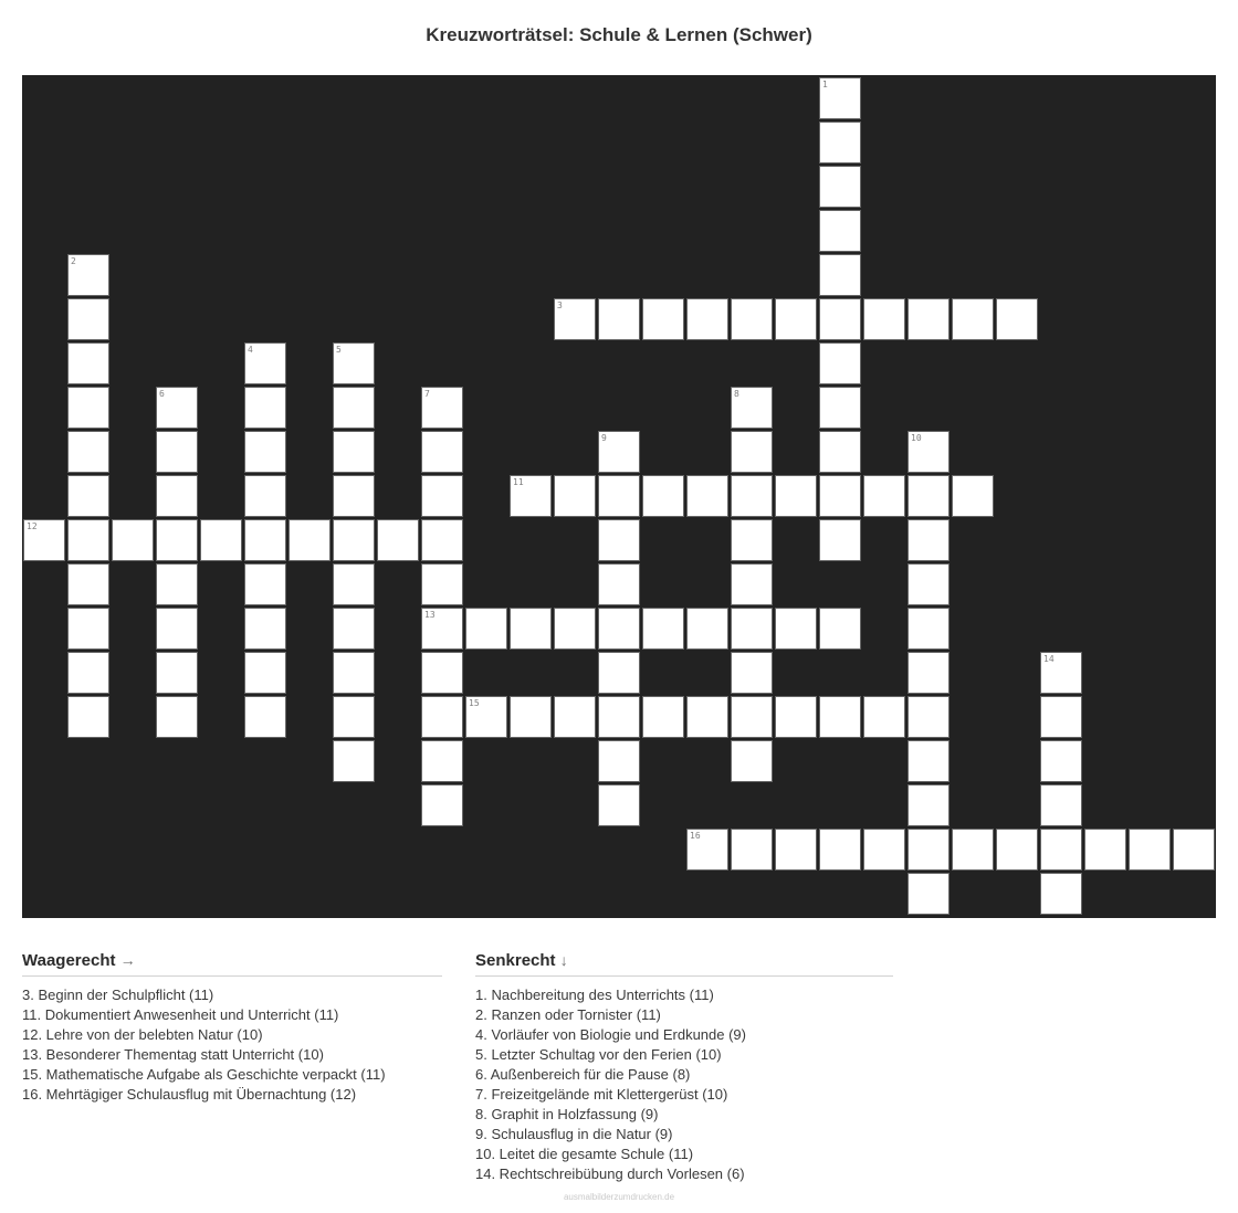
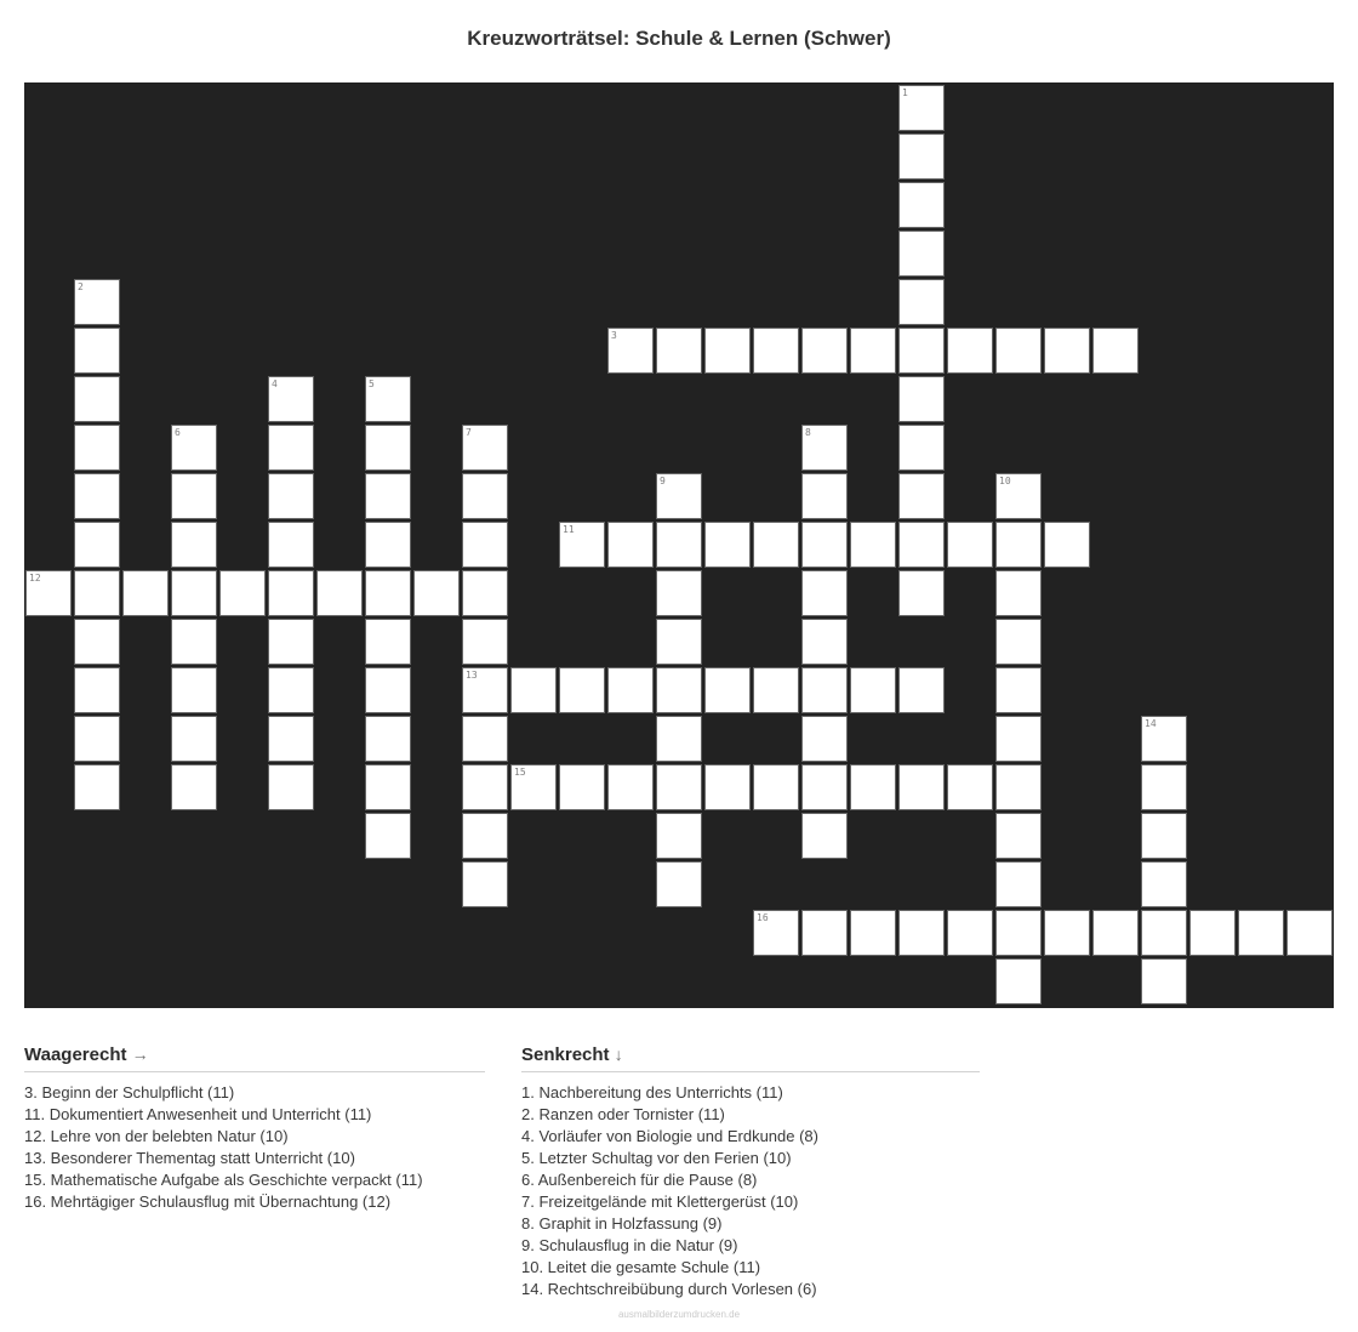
  Kreuzworträtsel: Schule & Lernen (Schwer)
  1
  2
  3
  4
  5
  6
  7
  13
  8
  9
  10
  11
  12
  14
  15
  16
  Waagerecht →
  3. Beginn der Schulpflicht (11)
  11. Dokumentiert Anwesenheit und Unterricht (11)
  12. Lehre von der belebten Natur (10)
  13. Besonderer Thementag statt Unterricht (10)
  15. Mathematische Aufgabe als Geschichte verpackt (11)
  16. Mehrtägiger Schulausflug mit Übernachtung (12)
  Senkrecht ↓
  1. Nachbereitung des Unterrichts (11)
  2. Ranzen oder Tornister (11)
- 4. Vorläufer von Biologie und Erdkunde (9)
+ 4. Vorläufer von Biologie und Erdkunde (8)
  5. Letzter Schultag vor den Ferien (10)
  6. Außenbereich für die Pause (8)
  7. Freizeitgelände mit Klettergerüst (10)
  8. Graphit in Holzfassung (9)
  9. Schulausflug in die Natur (9)
  10. Leitet die gesamte Schule (11)
  14. Rechtschreibübung durch Vorlesen (6)
  ausmalbilderzumdrucken.de
